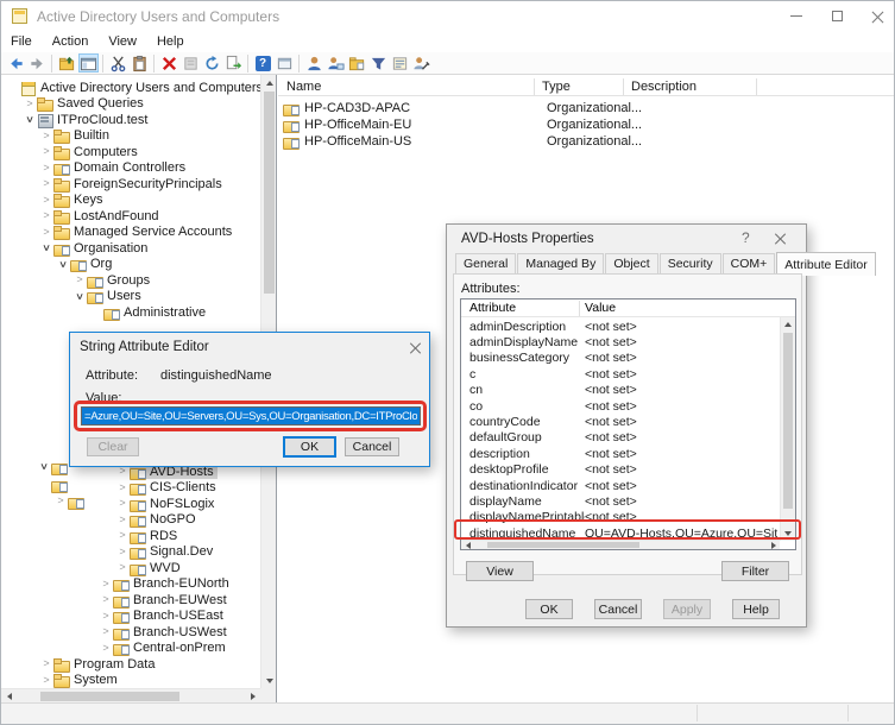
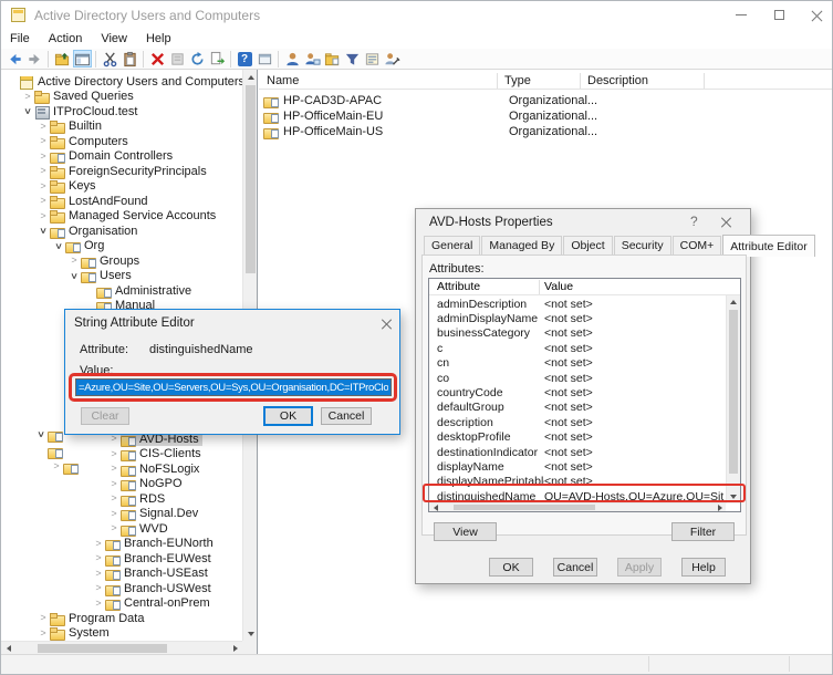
  Active Directory Users and Computers
  File
  Action
  View
  Help
  ?
  Active Directory Users and Computer
  Saved Queries
  ITProCloud.test
  Builtin
  Computers
  Domain Controllers
  ForeignSecurityPrincipals
  Keys
  LostAndFound
  Managed Service Accounts
  Organisation
  Org
  Groups
  Users
  Administrative
+ Manual
  AVD-Hosts
  CIS-Clients
  NoFSLogix
  NoGPO
  RDS
  Signal.Dev
  WVD
  Branch-EUNorth
  Branch-EUWest
  Branch-USEast
  Branch-USWest
  Central-onPrem
  Program Data
  System
  Name
  Type
  Description
  HP-CAD3D-APAC
  Organizational...
  HP-OfficeMain-EU
  Organizational...
  HP-OfficeMain-US
  Organizational...
  AVD-Hosts Properties
  ?
  General
  Managed By
  Object
  Security
  COM+
  Attribute Editor
  Attributes:
  Attribute
  Value
  adminDescription
  <not set>
  adminDisplayName
  <not set>
  businessCategory
  <not set>
  c
  <not set>
  cn
  <not set>
  co
  <not set>
  countryCode
  <not set>
  defaultGroup
  <not set>
  description
  <not set>
  desktopProfile
  <not set>
  destinationIndicator
  <not set>
  displayName
  <not set>
  displayNamePrintabl
  <not set>
  distinguishedName
  OU=AVD-Hosts,OU=Azure,OU=Sit
  View
  Filter
  OK
  Cancel
  Apply
  Help
  String Attribute Editor
  Attribute:
  distinguishedName
  Value:
  =Azure,OU=Site,OU=Servers,OU=Sys,OU=Organisation,DC=ITProClo
  Clear
  OK
  Cancel
